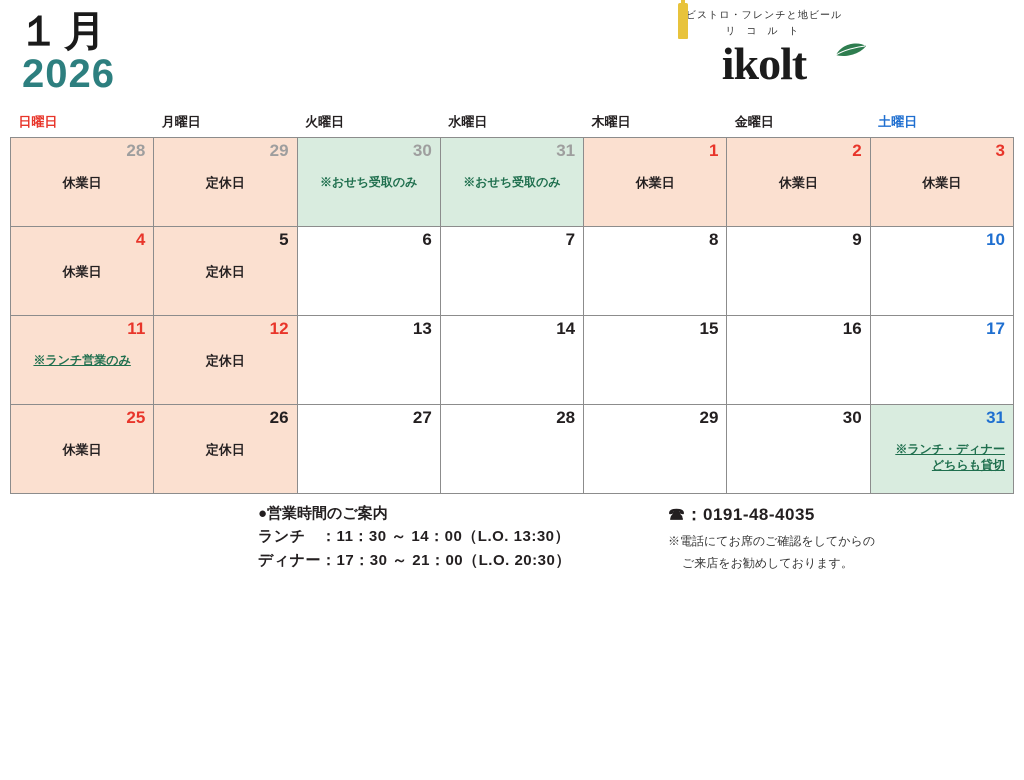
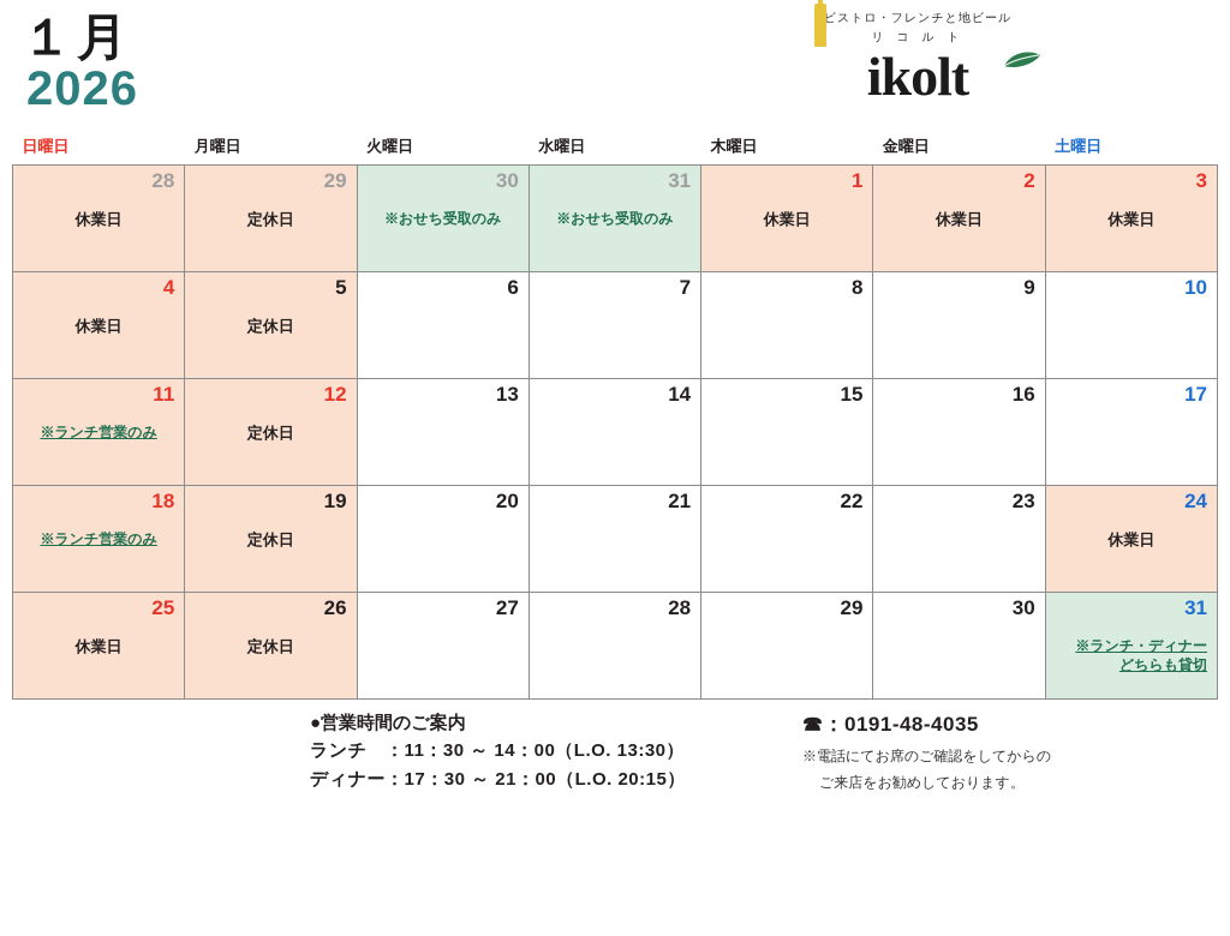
  １月
  2026
  ビストロ・フレンチと地ビール
  リ コ ル ト
  ikolt
  日曜日	月曜日	火曜日	水曜日	木曜日	金曜日	土曜日
  28休業日	29定休日	30※おせち受取のみ	31※おせち受取のみ	1休業日	2休業日	3休業日
  4休業日	5定休日	6	7	8	9	10
  11※ランチ営業のみ	12定休日	13	14	15	16	17
+ 18※ランチ営業のみ	19定休日	20	21	22	23	24休業日
  25休業日	26定休日	27	28	29	30	31※ランチ・ディナーどちらも貸切
  ●営業時間のご案内
  ランチ ：11：30 ～ 14：00（L.O. 13:30）
- ディナー：17：30 ～ 21：00（L.O. 20:30）
+ ディナー：17：30 ～ 21：00（L.O. 20:15）
  ☎：0191-48-4035
  ※電話にてお席のご確認をしてからの
  ご来店をお勧めしております。
